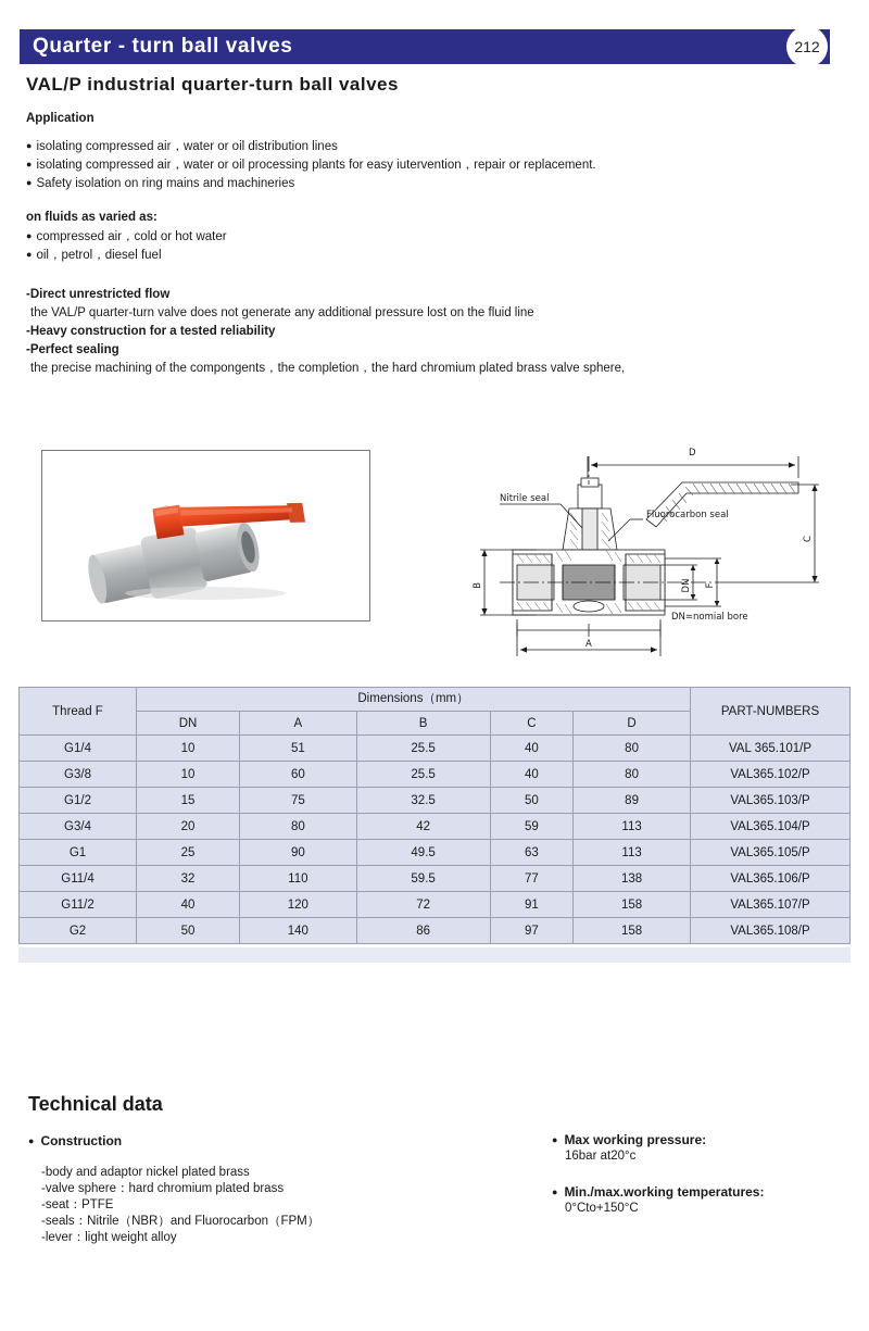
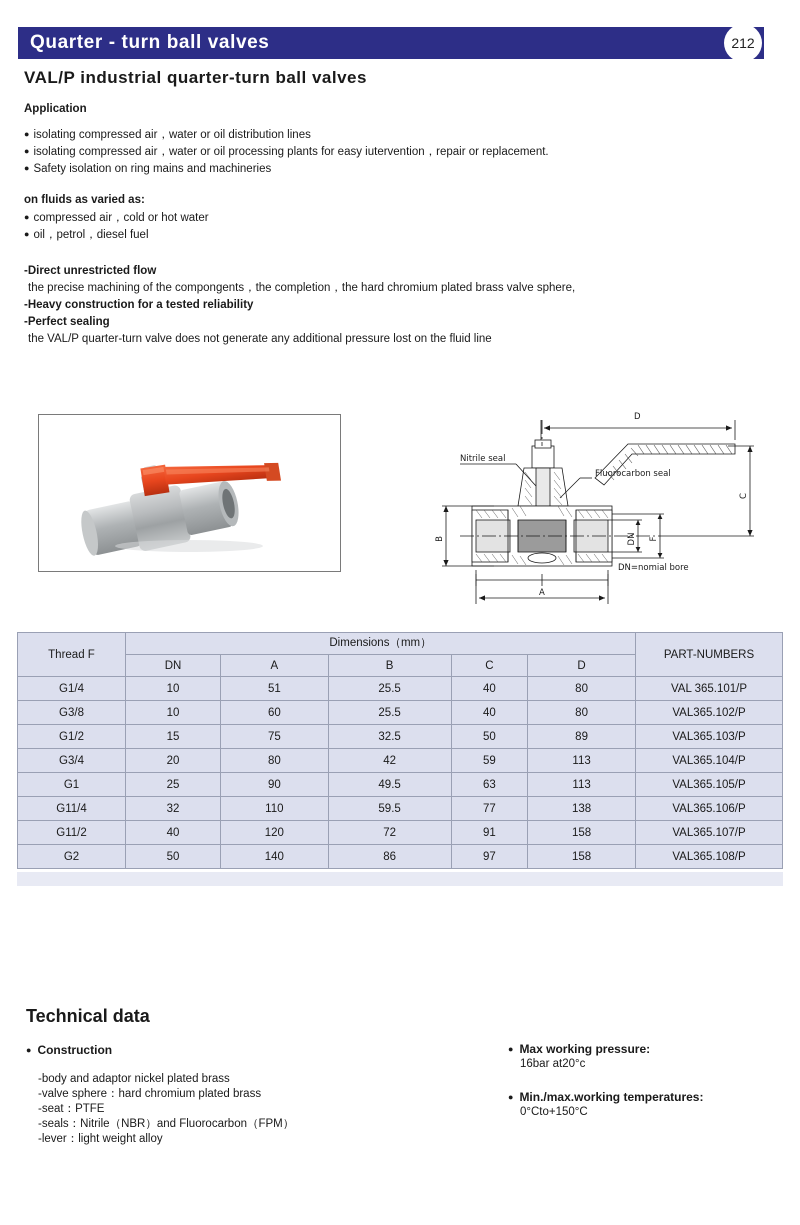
  Quarter - turn ball valves
  212
  VAL/P industrial quarter-turn ball valves
  Application
  ● isolating compressed air，water or oil distribution lines
  ● isolating compressed air，water or oil processing plants for easy iutervention，repair or replacement.
  ● Safety isolation on ring mains and machineries
  on fluids as varied as:
  ● compressed air，cold or hot water
  ● oil，petrol，diesel fuel
  -Direct unrestricted flow
- the VAL/P quarter-turn valve does not generate any additional pressure lost on the fluid line
+ the precise machining of the compongents，the completion，the hard chromium plated brass valve sphere,
  -Heavy construction for a tested reliability
  -Perfect sealing
- the precise machining of the compongents，the completion，the hard chromium plated brass valve sphere,
+ the VAL/P quarter-turn valve does not generate any additional pressure lost on the fluid line
  D
  A
  Nitrile seal
  Fluorocarbon seal
  DN=nomial bore
  Thread F	Dimensions（mm）	PART-NUMBERS
  DN	A	B	C	D
  G1/4	10	51	25.5	40	80	VAL 365.101/P
  G3/8	10	60	25.5	40	80	VAL365.102/P
  G1/2	15	75	32.5	50	89	VAL365.103/P
  G3/4	20	80	42	59	113	VAL365.104/P
  G1	25	90	49.5	63	113	VAL365.105/P
  G11/4	32	110	59.5	77	138	VAL365.106/P
  G11/2	40	120	72	91	158	VAL365.107/P
  G2	50	140	86	97	158	VAL365.108/P
  Technical data
  ● Construction
  -body and adaptor nickel plated brass
  -valve sphere：hard chromium plated brass
  -seat：PTFE
  -seals：Nitrile（NBR）and Fluorocarbon（FPM）
  -lever：light weight alloy
  ● Max working pressure:
  16bar at20°c
  ● Min./max.working temperatures:
  0°Cto+150°C
